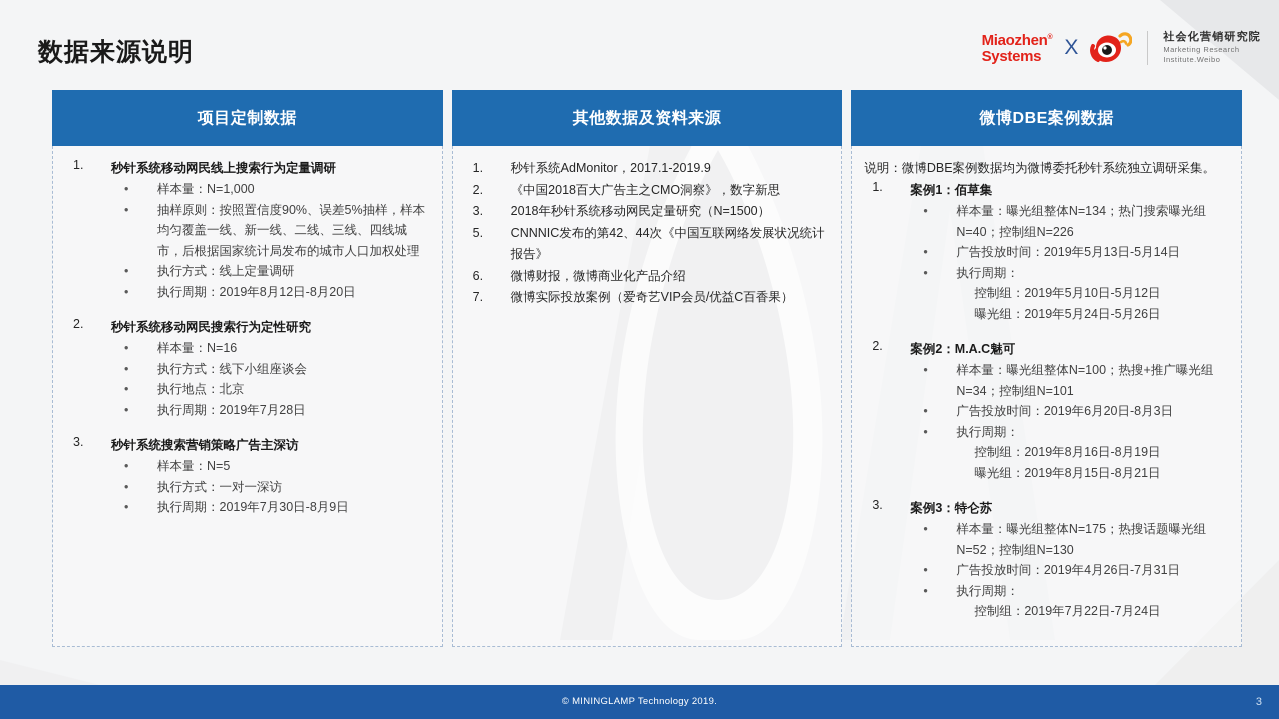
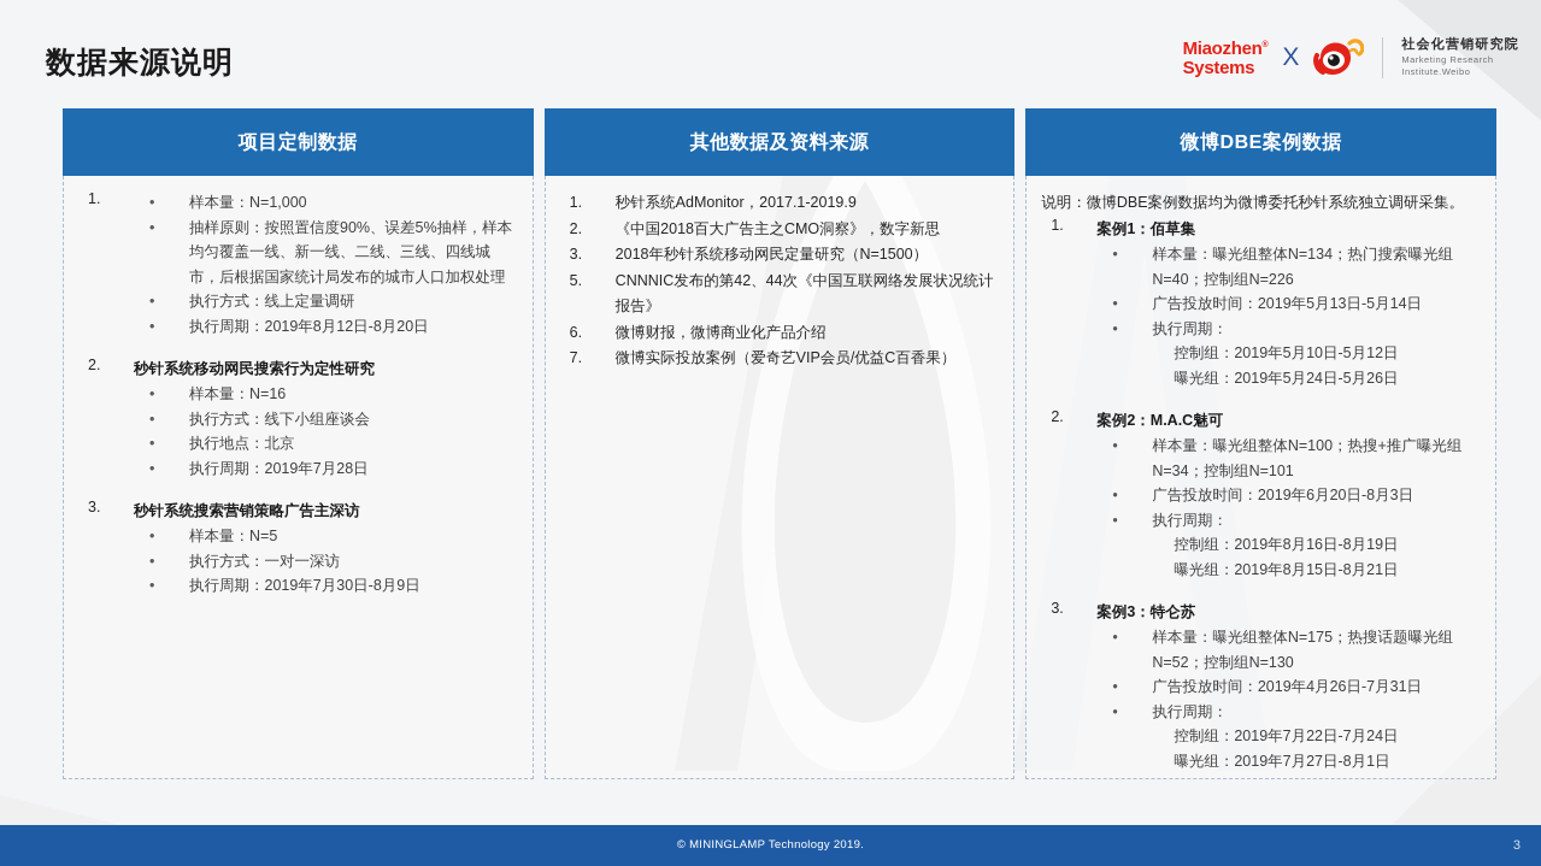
  数据来源说明
  Miaozhen
  Systems
  X
  社会化营销研究院
  Marketing Research
  Institute.Weibo
  项目定制数据
  1.
- 秒针系统移动网民线上搜索行为定量调研
  •
  样本量：N=1,000
  •
  抽样原则：按照置信度90%、误差5%抽样，样本均匀覆盖一线、新一线、二线、三线、四线城市，后根据国家统计局发布的城市人口加权处理
  •
  执行方式：线上定量调研
  •
  执行周期：2019年8月12日-8月20日
  2.
  秒针系统移动网民搜索行为定性研究
  •
  样本量：N=16
  •
  执行方式：线下小组座谈会
  •
  执行地点：北京
  •
  执行周期：2019年7月28日
  3.
  秒针系统搜索营销策略广告主深访
  •
  样本量：N=5
  •
  执行方式：一对一深访
  •
  执行周期：2019年7月30日-8月9日
  其他数据及资料来源
  1.
  秒针系统AdMonitor，2017.1-2019.9
  2.
  《中国2018百大广告主之CMO洞察》，数字新思
  3.
  2018年秒针系统移动网民定量研究（N=1500）
  5.
  CNNNIC发布的第42、44次《中国互联网络发展状况统计报告》
  6.
  微博财报，微博商业化产品介绍
  7.
  微博实际投放案例（爱奇艺VIP会员/优益C百香果）
  微博DBE案例数据
  说明：微博DBE案例数据均为微博委托秒针系统独立调研采集。
  1.
  案例1：佰草集
  •
  样本量：曝光组整体N=134；热门搜索曝光组N=40；控制组N=226
  •
  广告投放时间：2019年5月13日-5月14日
  •
  执行周期：
  控制组：2019年5月10日-5月12日
  曝光组：2019年5月24日-5月26日
  2.
  案例2：M.A.C魅可
  •
  样本量：曝光组整体N=100；热搜+推广曝光组N=34；控制组N=101
  •
  广告投放时间：2019年6月20日-8月3日
  •
  执行周期：
  控制组：2019年8月16日-8月19日
  曝光组：2019年8月15日-8月21日
  3.
  案例3：特仑苏
  •
  样本量：曝光组整体N=175；热搜话题曝光组N=52；控制组N=130
  •
  广告投放时间：2019年4月26日-7月31日
  •
  执行周期：
  控制组：2019年7月22日-7月24日
+ 曝光组：2019年7月27日-8月1日
  © MININGLAMP Technology 2019.
  3
